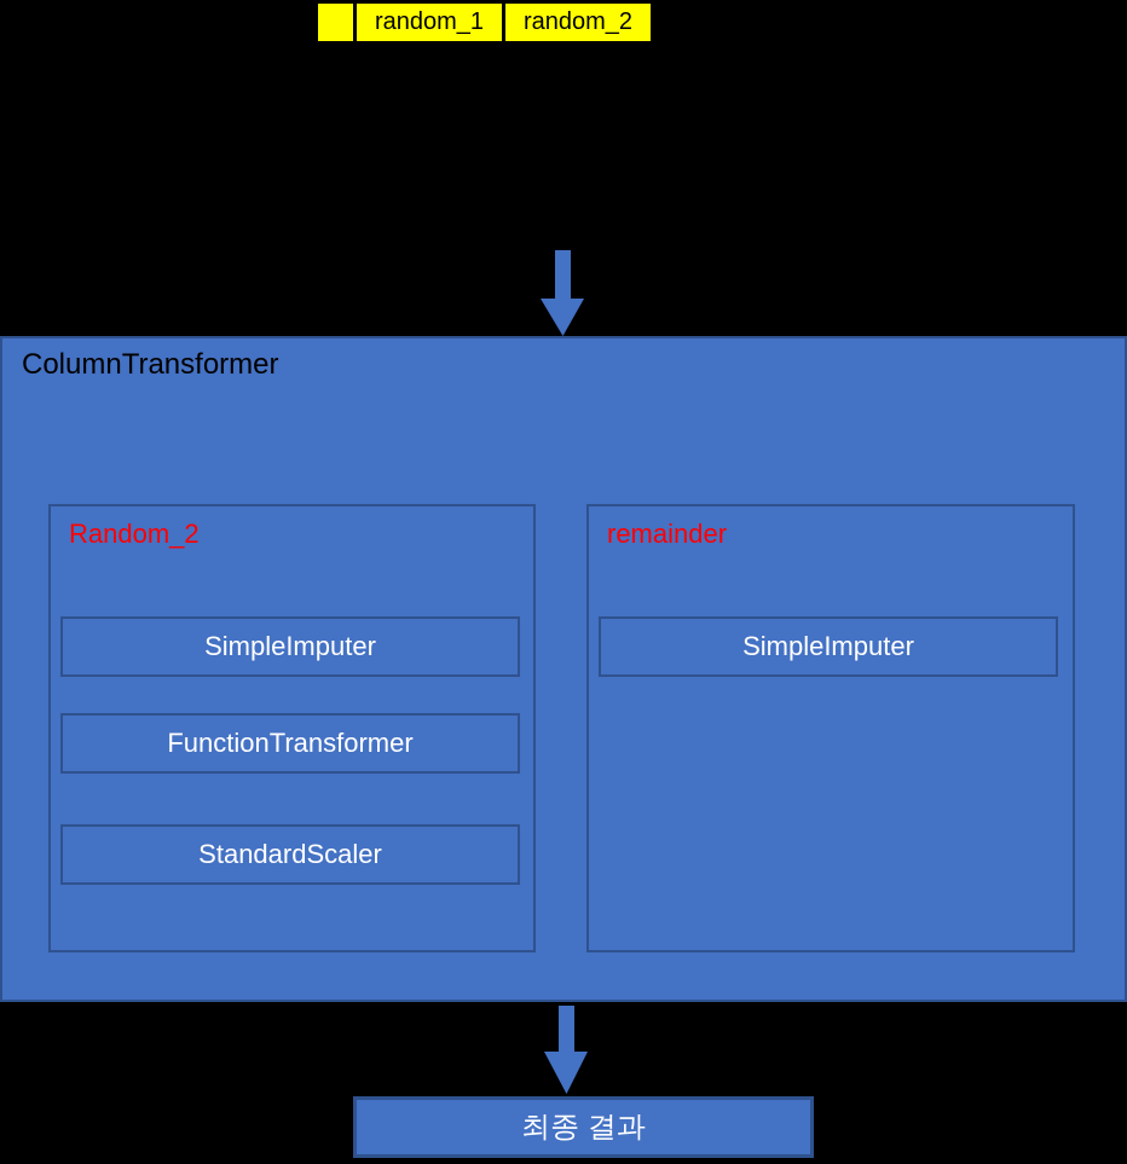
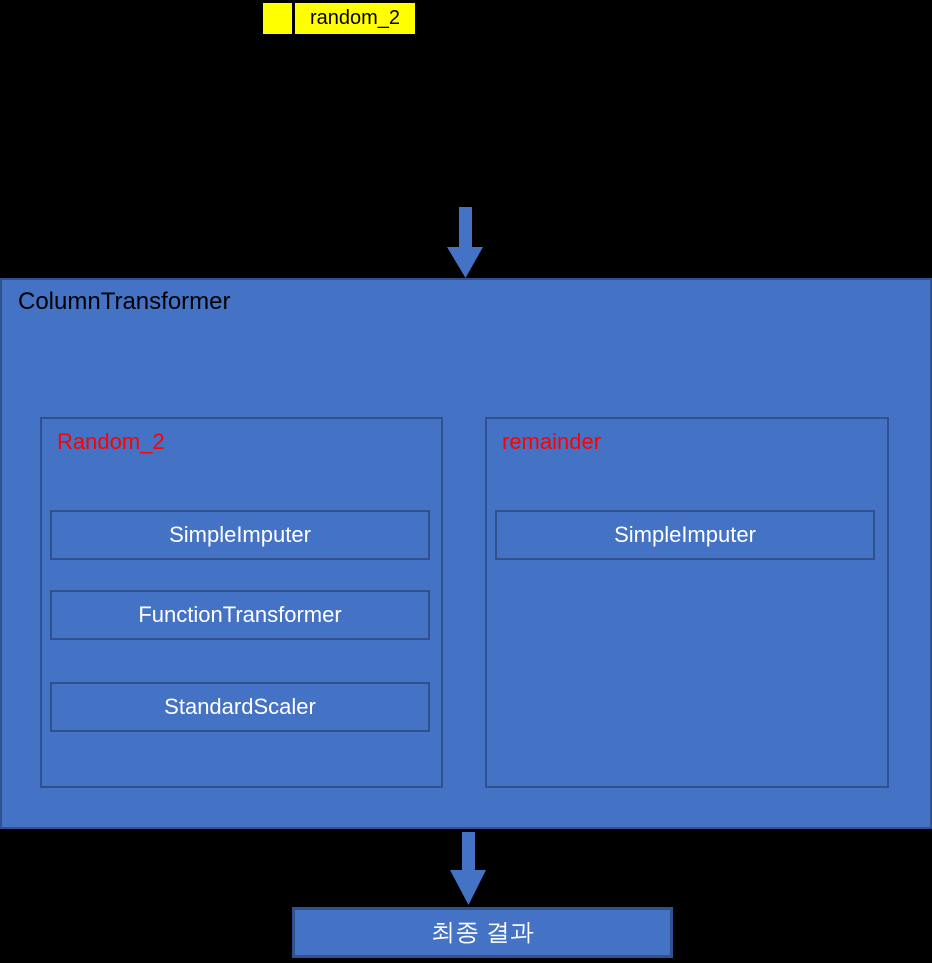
- random_1
  random_2
  ColumnTransformer
  Random_2
  SimpleImputer
  FunctionTransformer
  StandardScaler
  remainder
  SimpleImputer
  최종 결과
